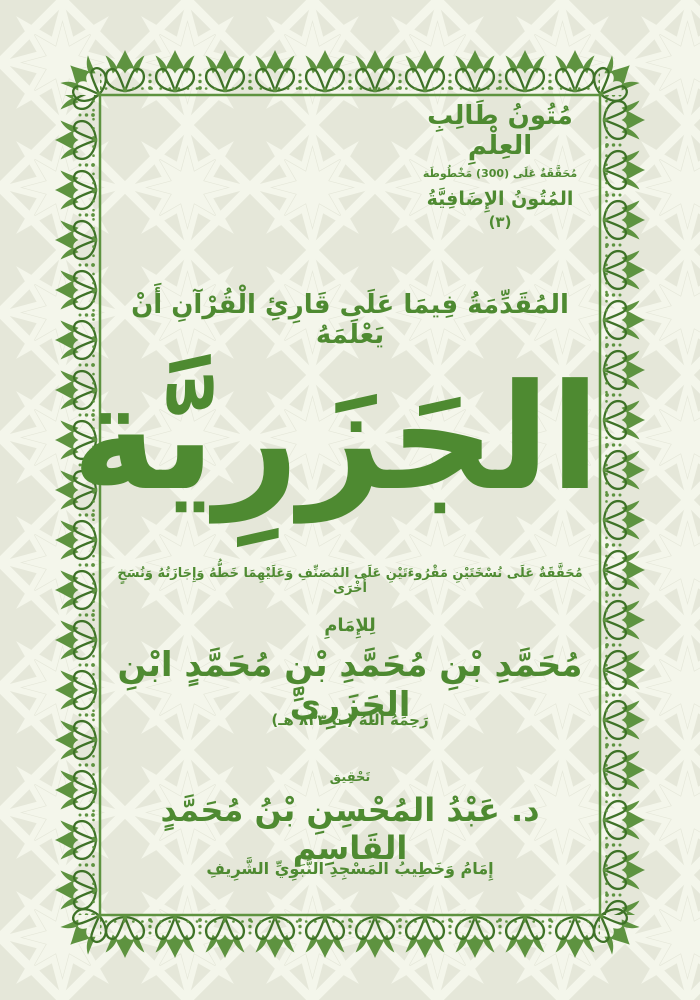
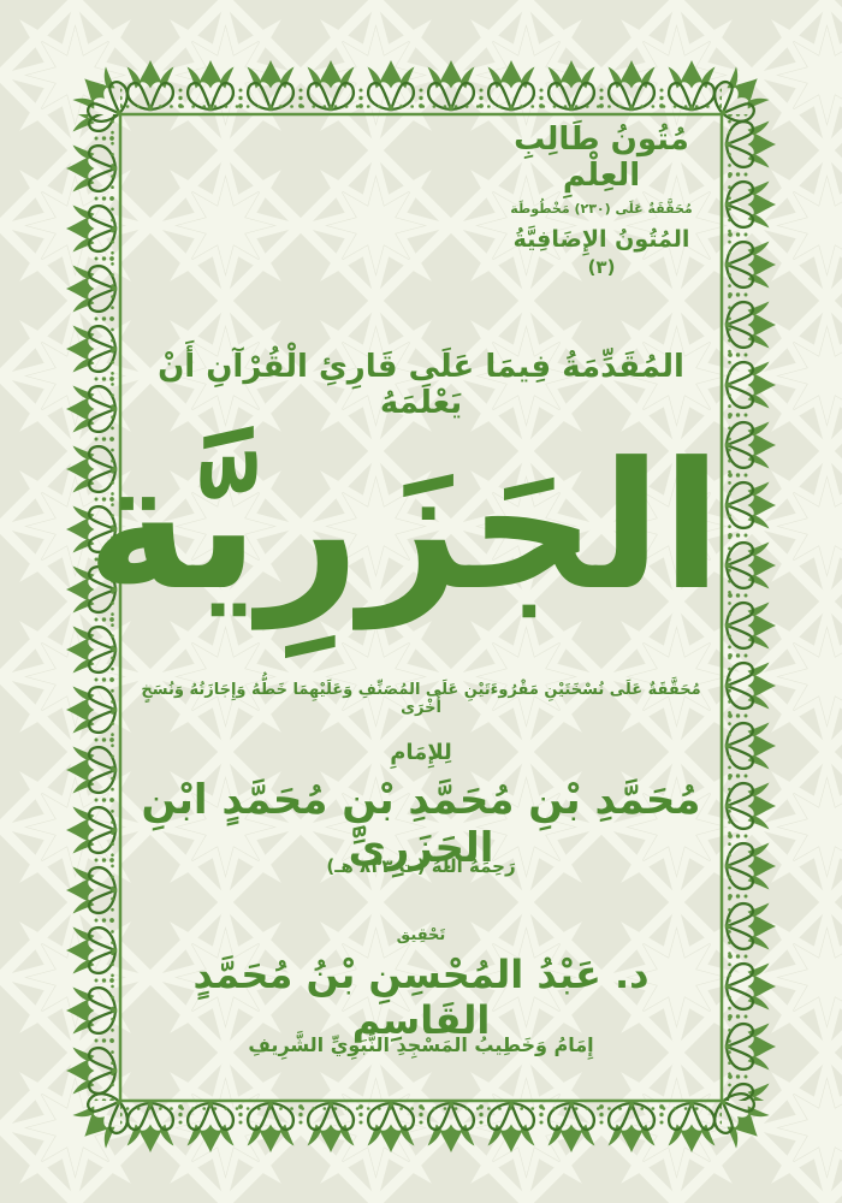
  مُتُونُ طَالِبِ العِلْمِ
- مُحَقَّقَةٌ عَلَى (300) مَخْطُوطَة
+ مُحَقَّقَةٌ عَلَى (٢٣٠) مَخْطُوطَة
  المُتُونُ الإِضَافِيَّةُ
  (٣)
  المُقَدِّمَةُ فِيمَا عَلَى قَارِئِ الْقُرْآنِ أَنْ يَعْلَمَهُ
  الجَزَرِيَّة
  مُحَقَّقَةٌ عَلَى نُسْخَتَيْنِ مَقْرُوءَتَيْنِ عَلَى المُصَنِّفِ وَعَلَيْهِمَا خَطُّهُ وَإِجَازَتُهُ وَنُسَخٍ أُخْرَى
  لِلإِمَامِ
  مُحَمَّدِ بْنِ مُحَمَّدِ بْنِ مُحَمَّدٍ ابْنِ الجَزَرِيِّ
  رَحِمَهُ اللهُ (ت ٨٣٣ هـ)
  تَحْقِيق
  د. عَبْدُ المُحْسِنِ بْنُ مُحَمَّدٍ القَاسِم
  إِمَامُ وَخَطِيبُ المَسْجِدِ النَّبَوِيِّ الشَّرِيفِ
